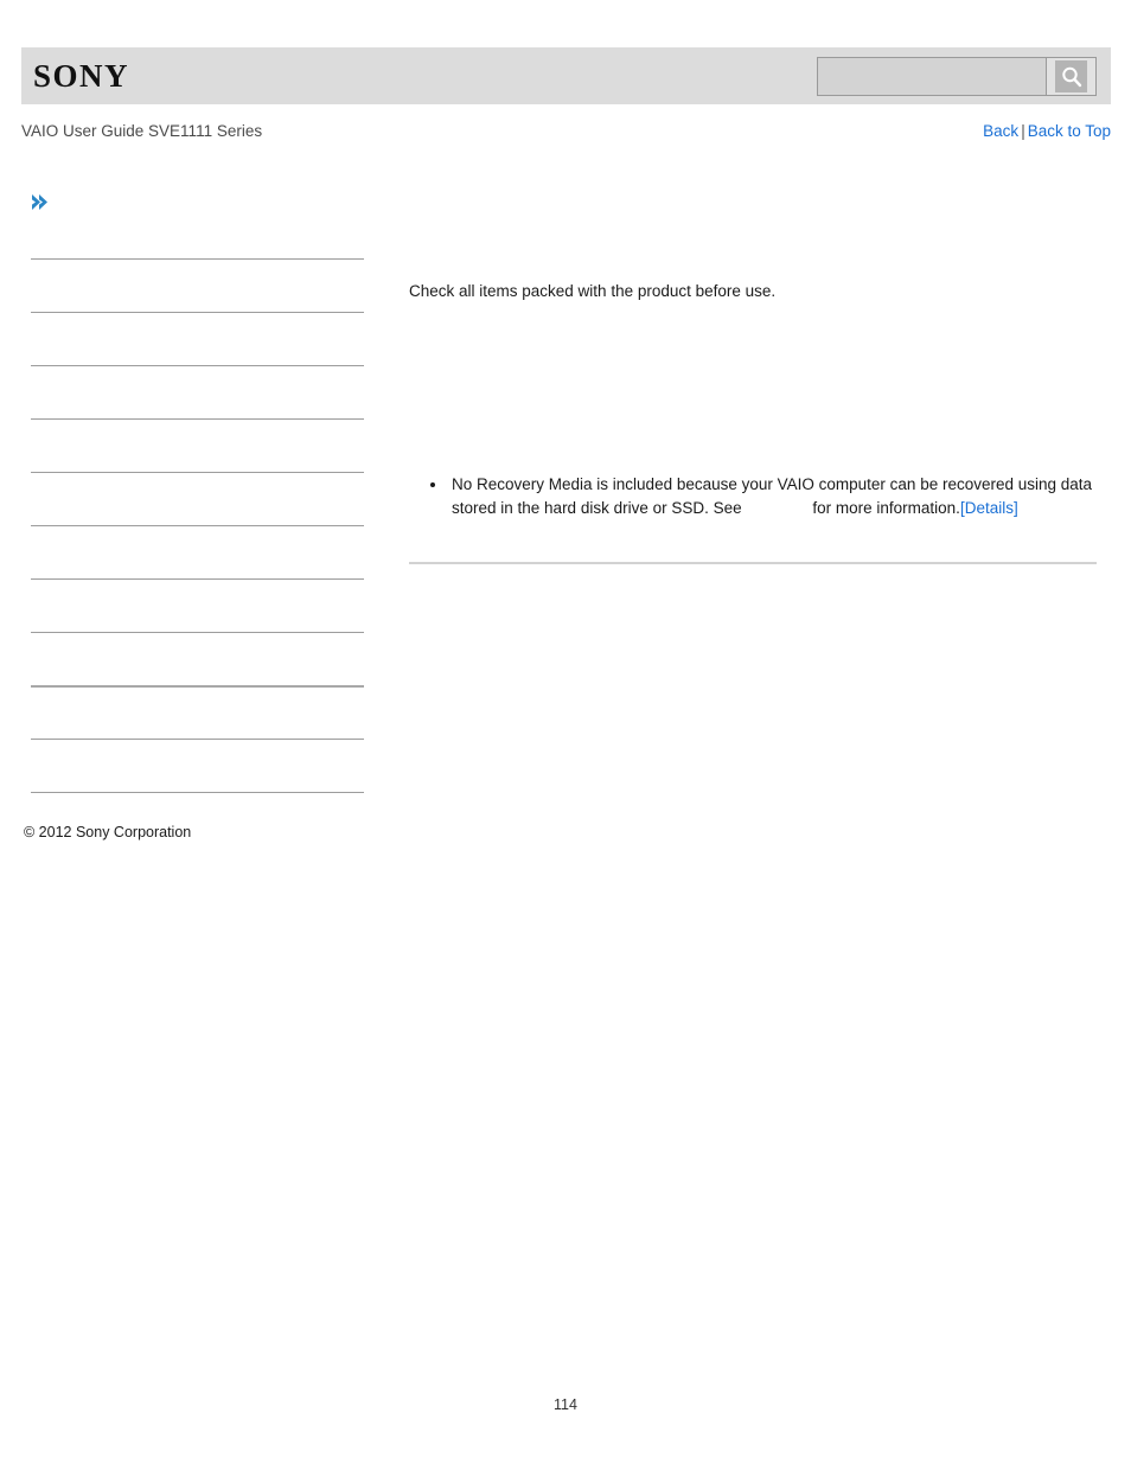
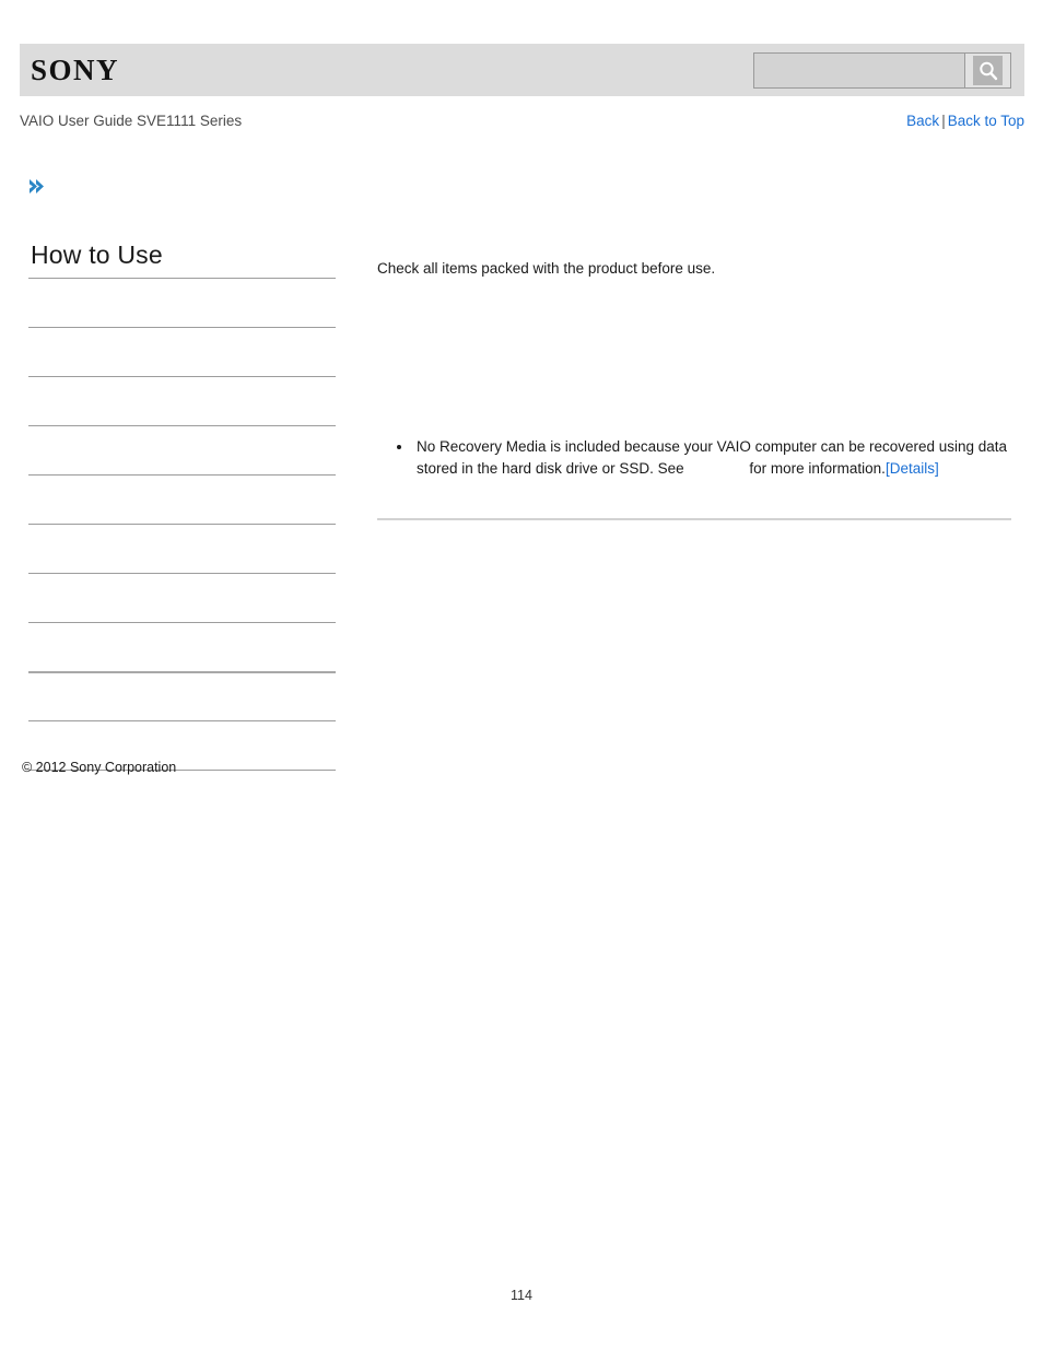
  SONY
  VAIO User Guide SVE1111 Series
  Back | Back to Top
+ How to Use
  © 2012 Sony Corporation
  Check all items packed with the product before use.
  No Recovery Media is included because your VAIO computer can be recovered using data stored in the hard disk drive or SSD. See for more information.[Details]
  114
